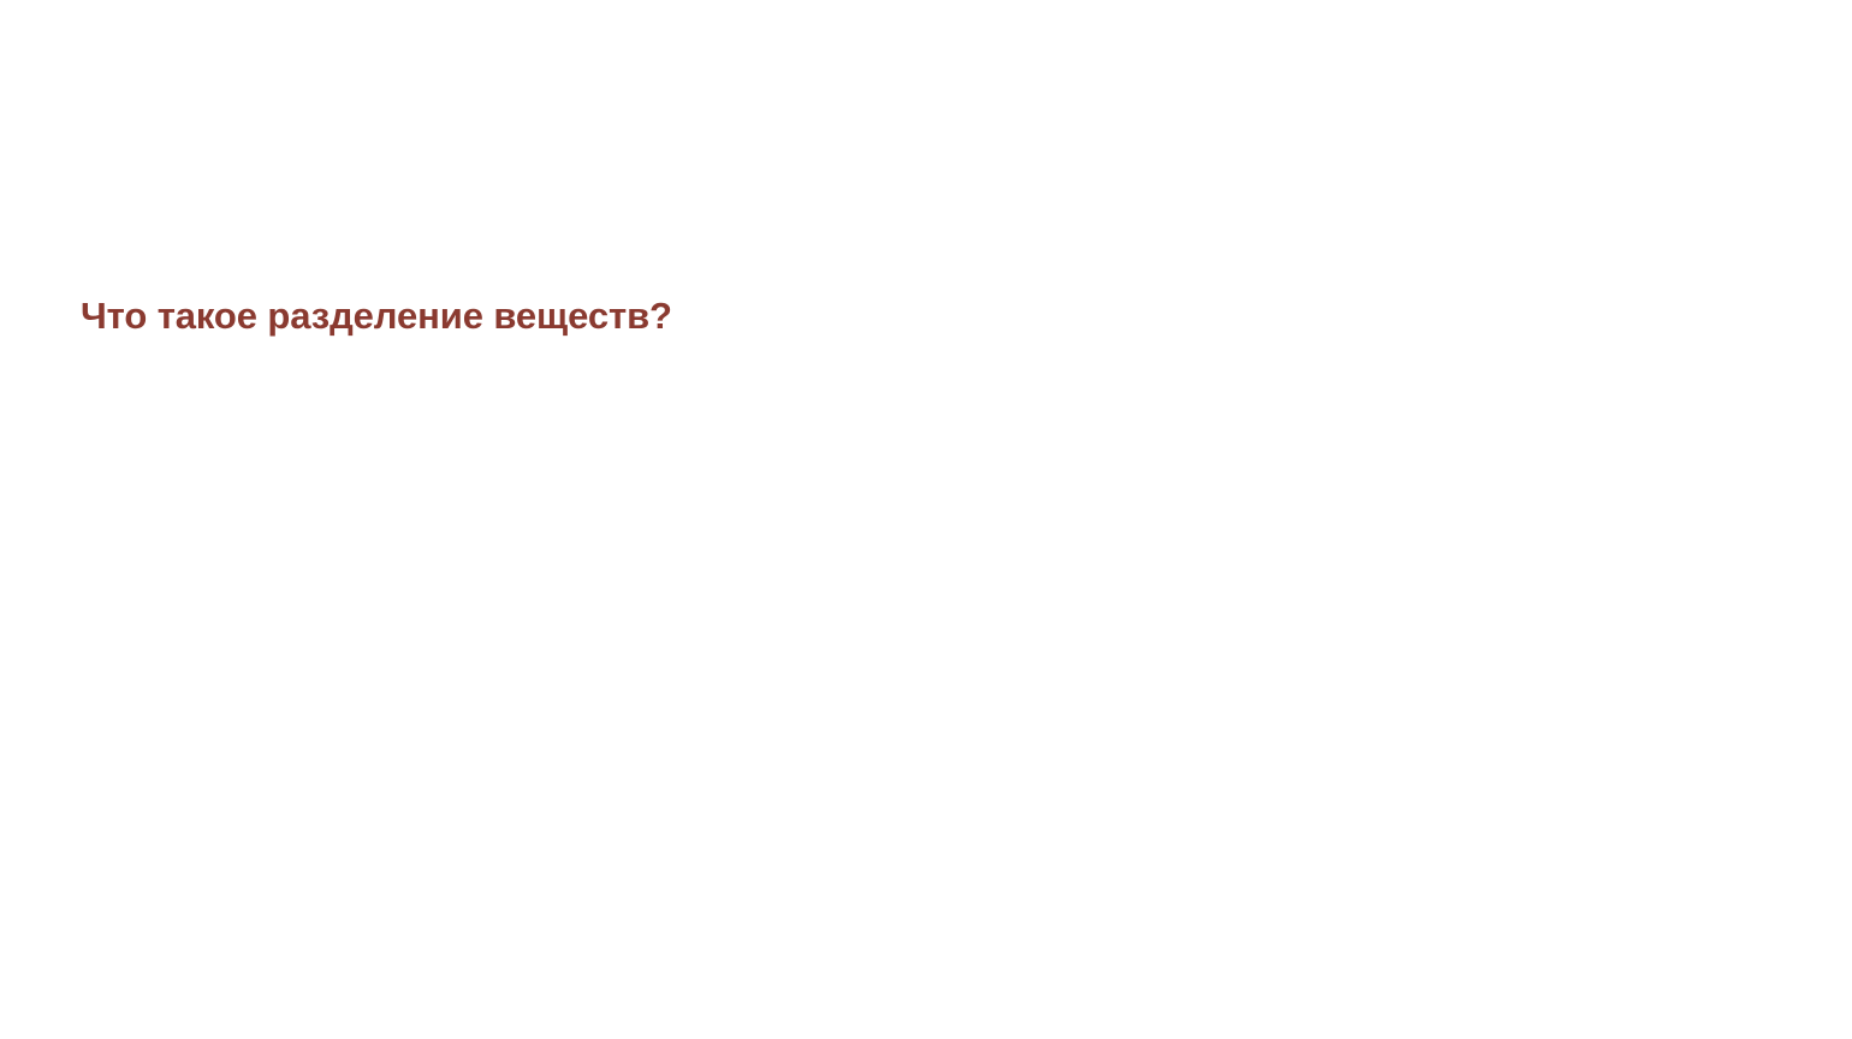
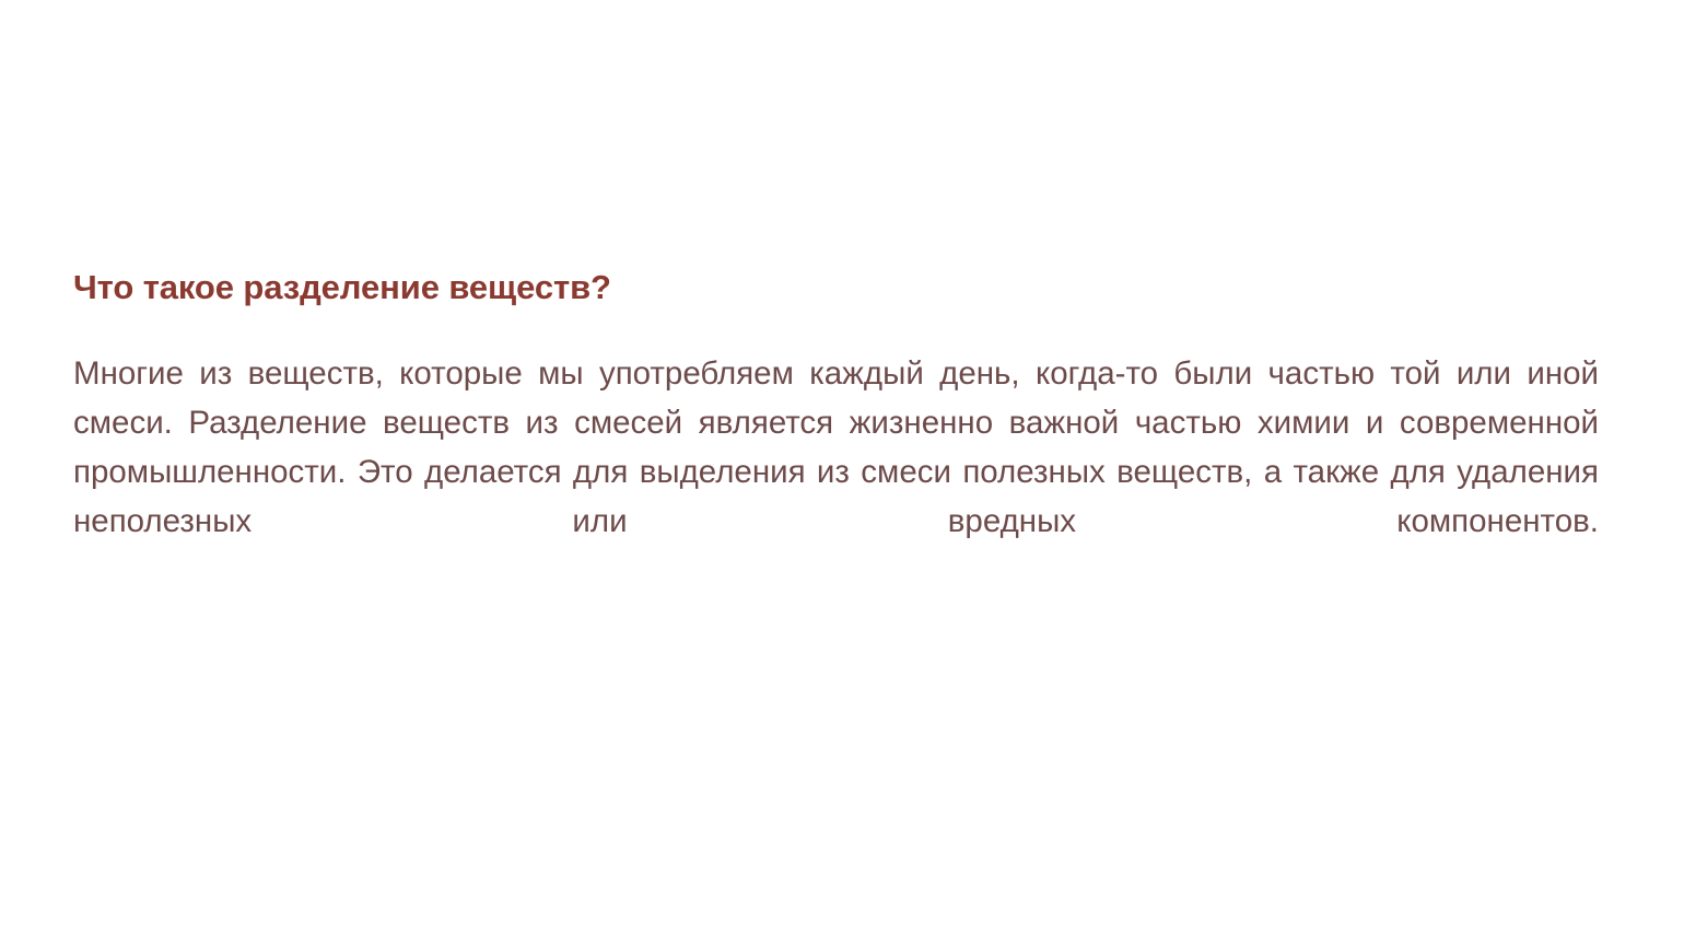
  Что такое разделение веществ?
+ Многие из веществ, которые мы употребляем каждый день, когда-то были частью той или иной смеси. Разделение веществ из смесей является жизненно важной частью химии и современной промышленности. Это делается для выделения из смеси полезных веществ, а также для удаления неполезных или вредных компонентов.
